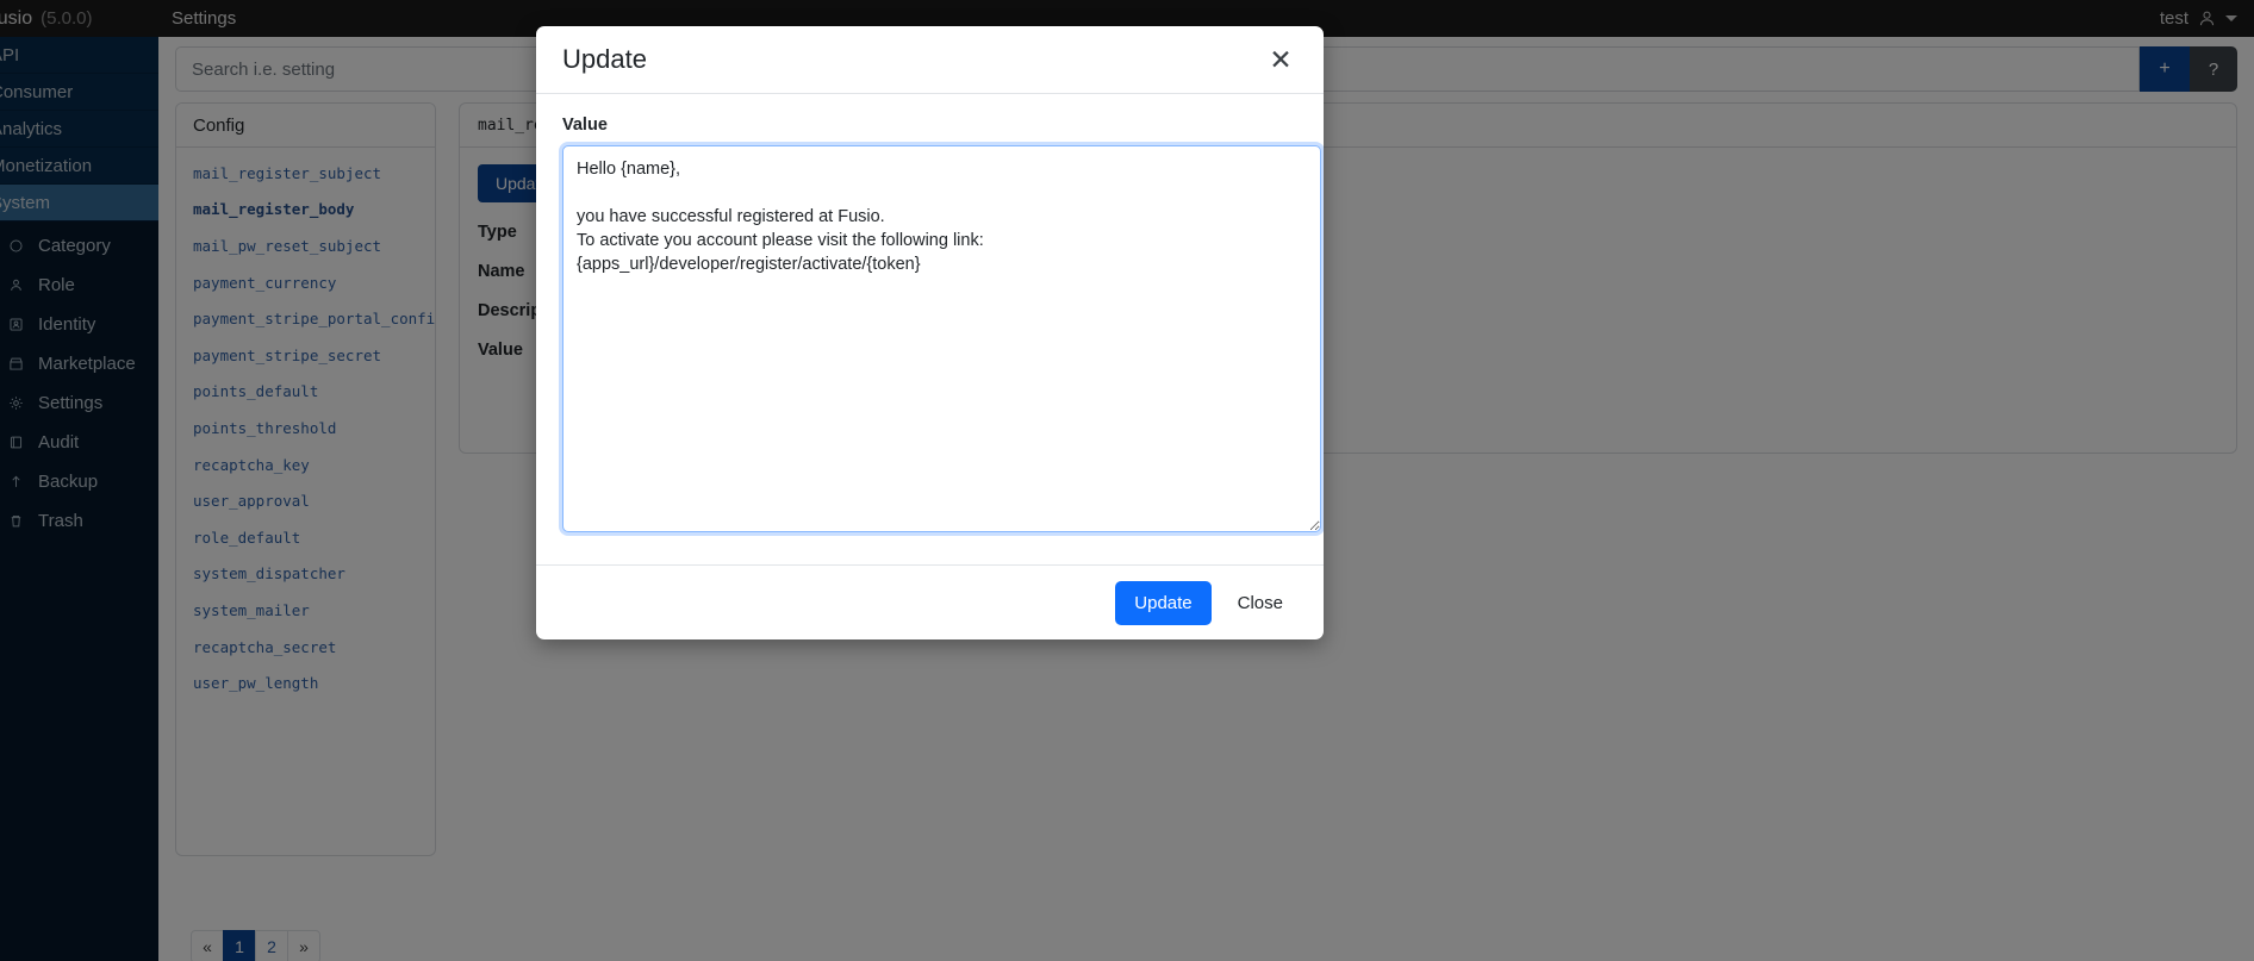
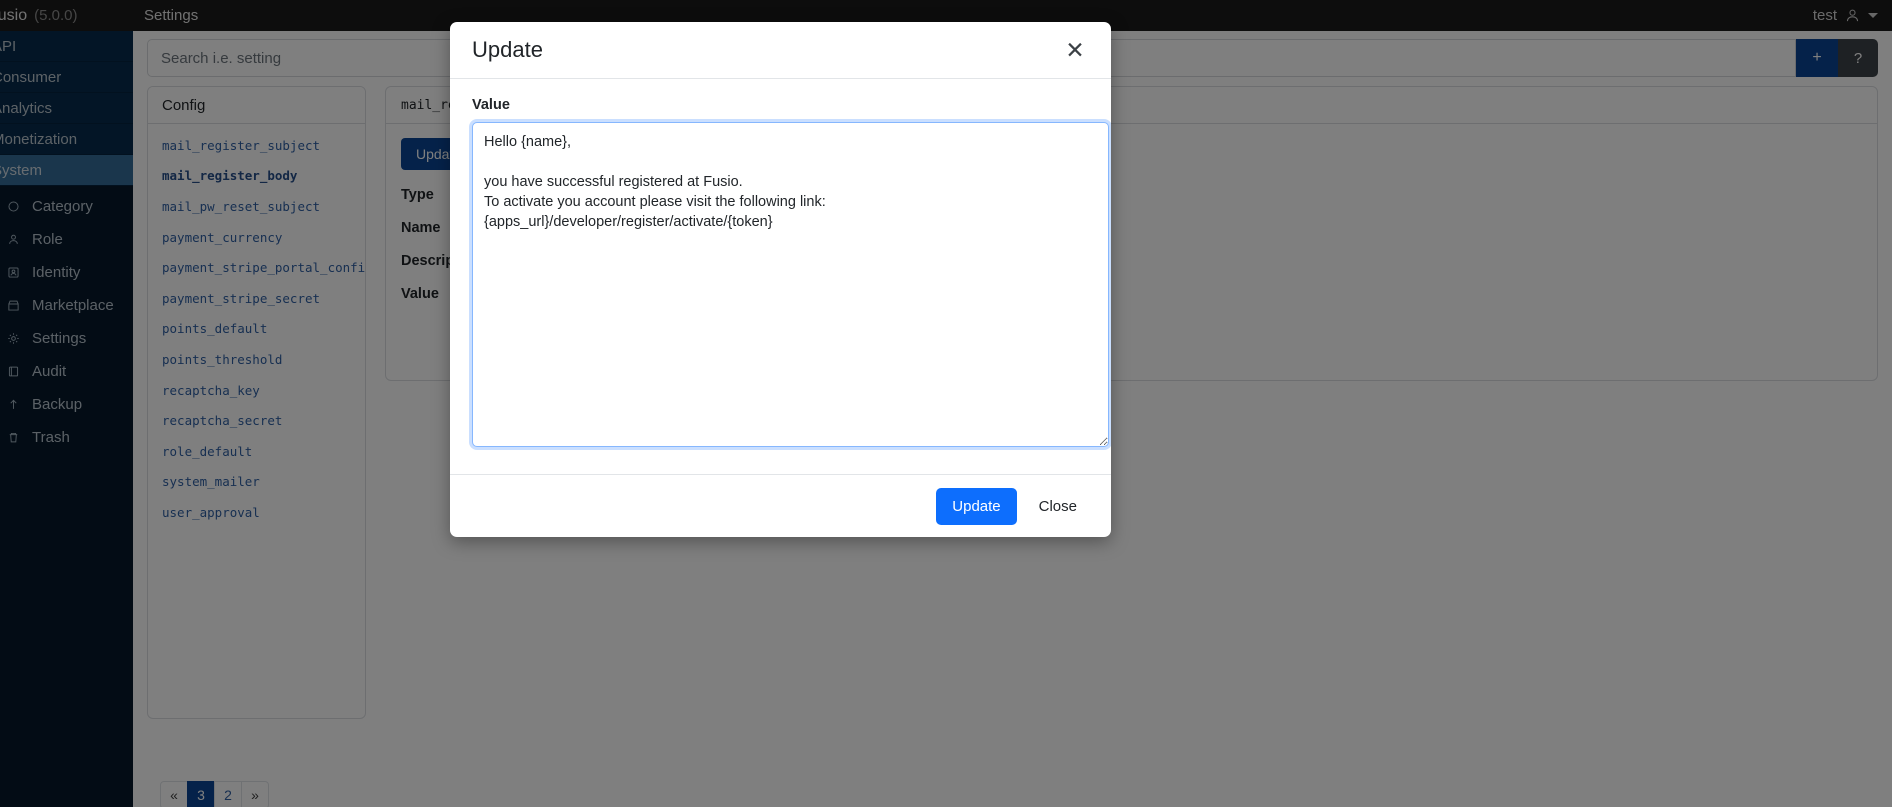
  usio
  (5.0.0)
  Settings
  test
  onsumer
  nalytics
  onetization
  ystem
  Category
  Role
  Identity
  Marketplace
  Settings
  Audit
  Backup
  Trash
  Search i.e. setting
  +
  ?
  Config
  mail_register_subject
  mail_register_body
  mail_pw_reset_subject
  payment_currency
  payment_stripe_portal_confi
  payment_stripe_secret
  points_default
  points_threshold
  recaptcha_key
- user_approval
+ recaptcha_secret
  role_default
- system_dispatcher
  system_mailer
- recaptcha_secret
+ user_approval
- user_pw_length
  «
- 1
+ 3
  2
  »
  Type
  Name
  Value
  Update
  ✕
  Value
  Hello {name},
  you have successful registered at Fusio.
  To activate you account please visit the following link:
  {apps_url}/developer/register/activate/{token}
  Update
  Close
